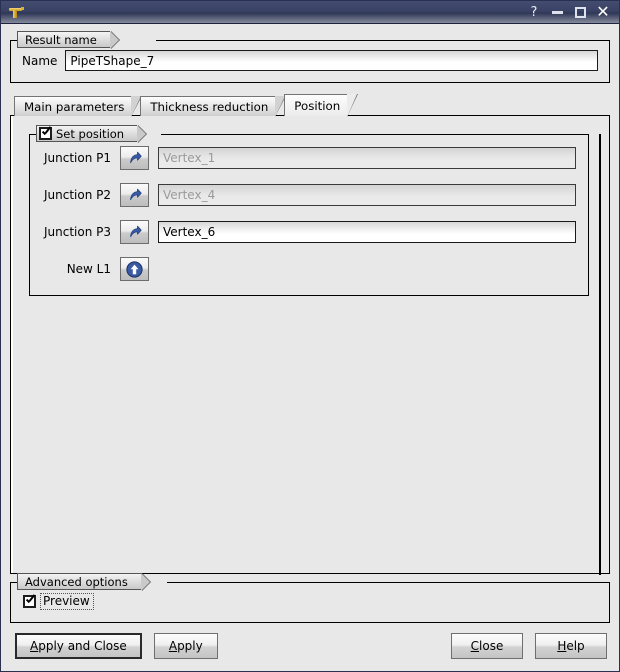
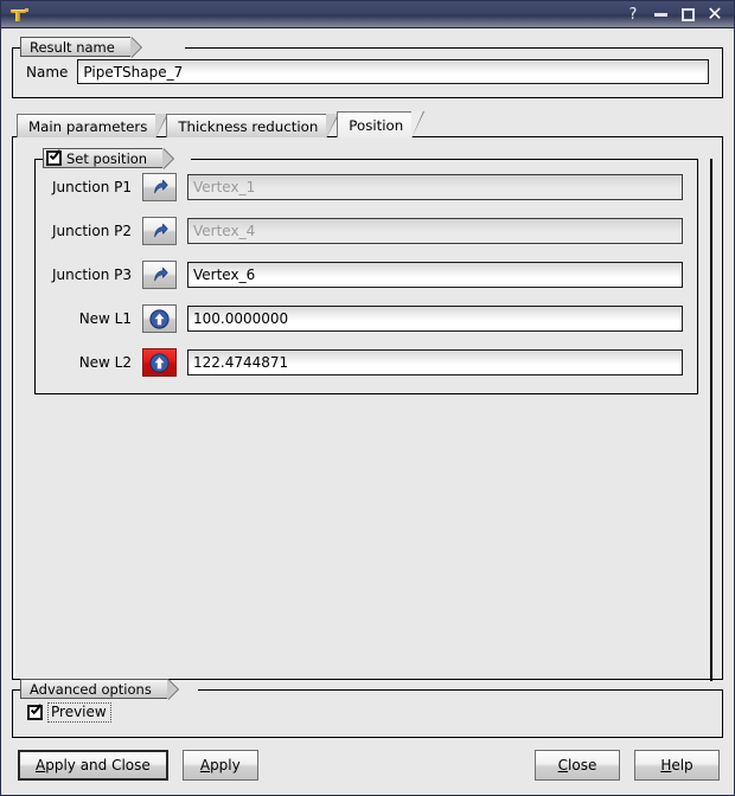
  ?
  ✕
  Result name
  Name
  PipeTShape_7
  Main parameters
  Thickness reduction
  Position
  Set position
  Junction P1
  Vertex_1
  Junction P2
  Vertex_4
  Junction P3
  Vertex_6
  New L1
+ 100.0000000
+ New L2
+ 122.4744871
  Advanced options
  Preview
  A
  pply and Close
  A
  pply
  C
  lose
  H
  elp
